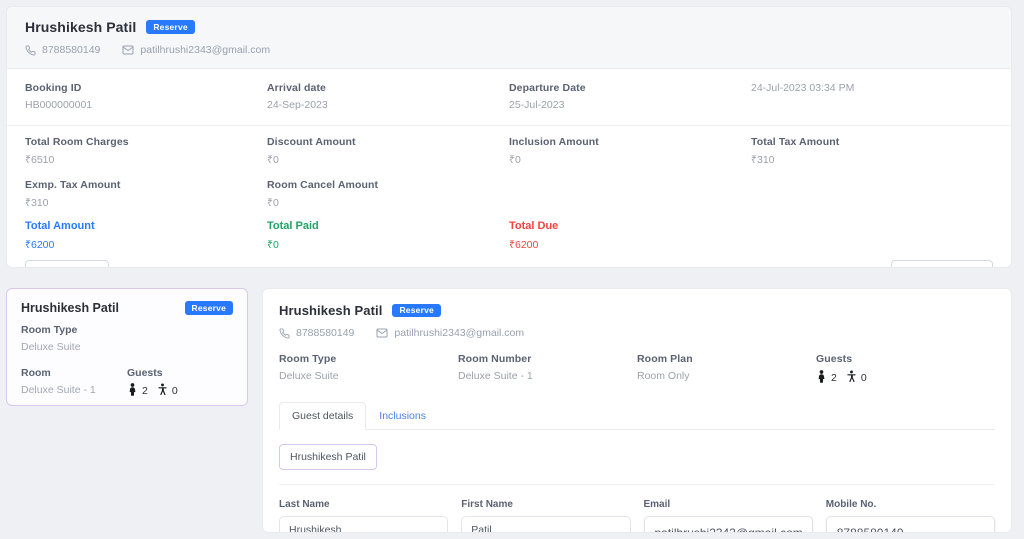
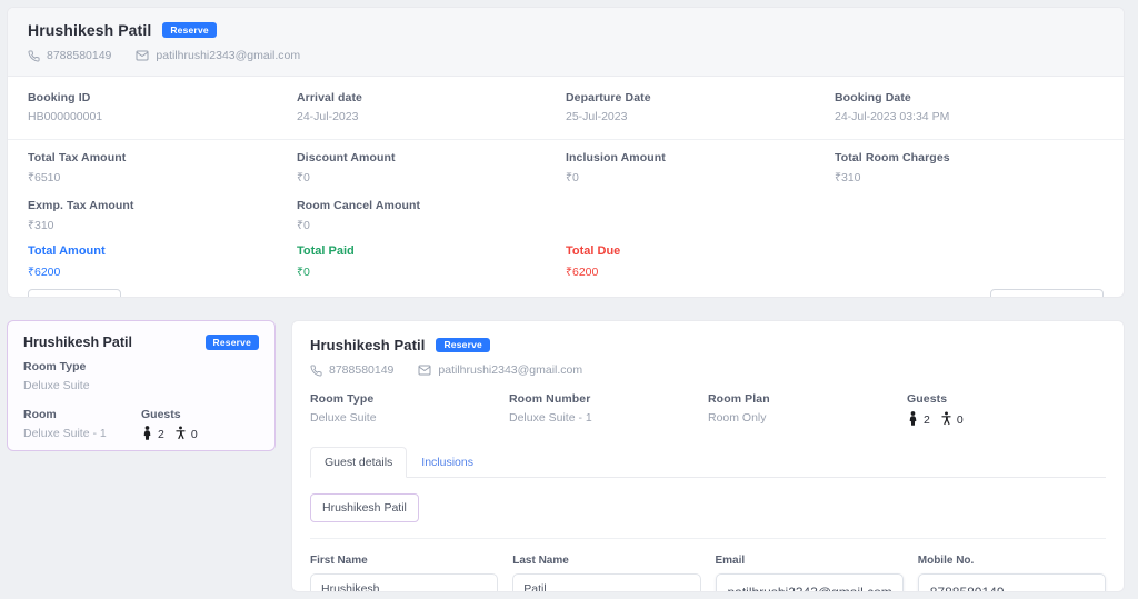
  Hrushikesh Patil
  Reserve
  8788580149
  patilhrushi2343@gmail.com
  Booking ID
  HB000000001
  Arrival date
- 24-Sep-2023
+ 24-Jul-2023
  Departure Date
  25-Jul-2023
+ Booking Date
  24-Jul-2023 03:34 PM
- Total Room Charges
+ Total Tax Amount
  ₹6510
  Discount Amount
  ₹0
  Inclusion Amount
  ₹0
- Total Tax Amount
+ Total Room Charges
  ₹310
  Exmp. Tax Amount
  ₹310
  Room Cancel Amount
  ₹0
  Total Amount
  ₹6200
  Total Paid
  ₹0
  Total Due
  ₹6200
  Hrushikesh Patil
  Reserve
  Room Type
  Deluxe Suite
  Room
  Deluxe Suite - 1
  Guests
  2
  0
  Hrushikesh Patil
  Reserve
  8788580149
  patilhrushi2343@gmail.com
  Room Type
  Deluxe Suite
  Room Number
  Deluxe Suite - 1
  Room Plan
  Room Only
  Guests
  2
  0
  Guest details
  Inclusions
  Hrushikesh Patil
- Last Name
+ First Name
  Hrushikesh
- First Name
+ Last Name
  Patil
  Email
  Mobile No.
